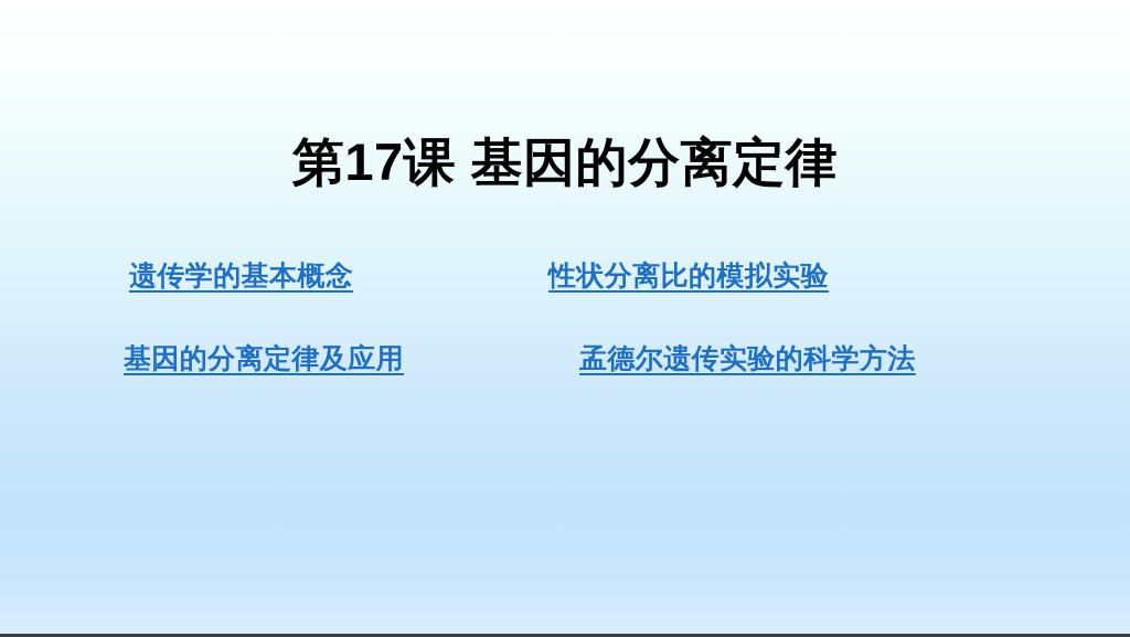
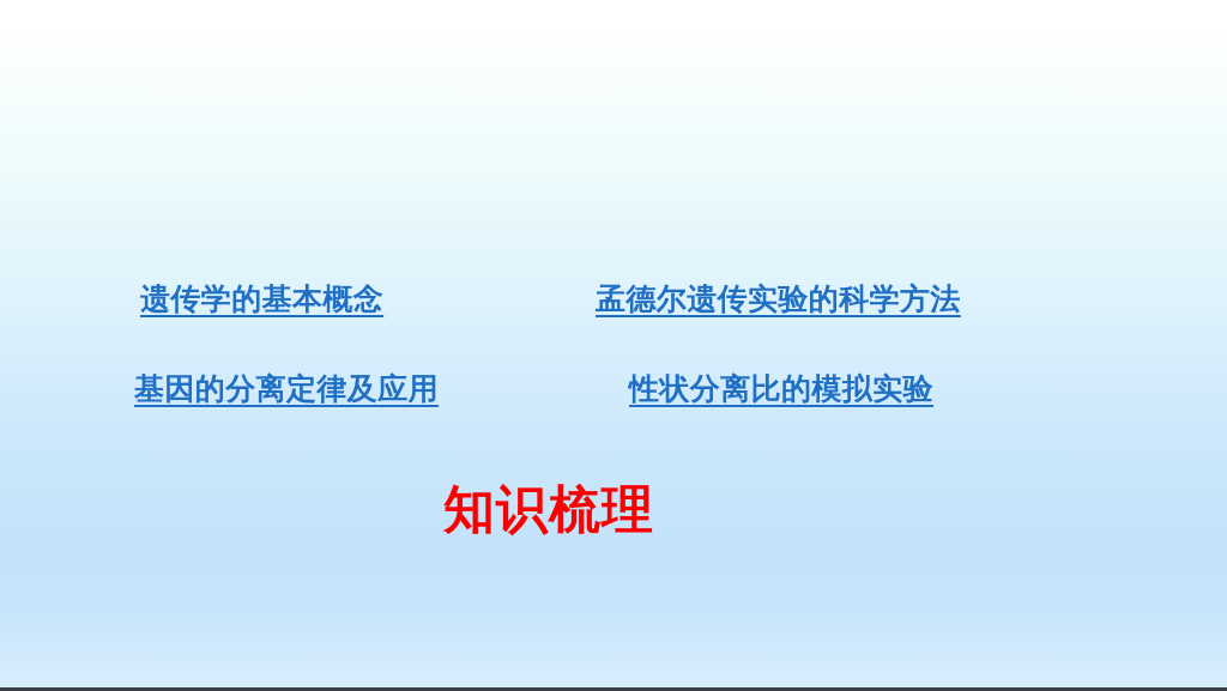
- 第17课 基因的分离定律
  遗传学的基本概念
- 性状分离比的模拟实验
+ 孟德尔遗传实验的科学方法
  基因的分离定律及应用
- 孟德尔遗传实验的科学方法
+ 性状分离比的模拟实验
+ 知识梳理
